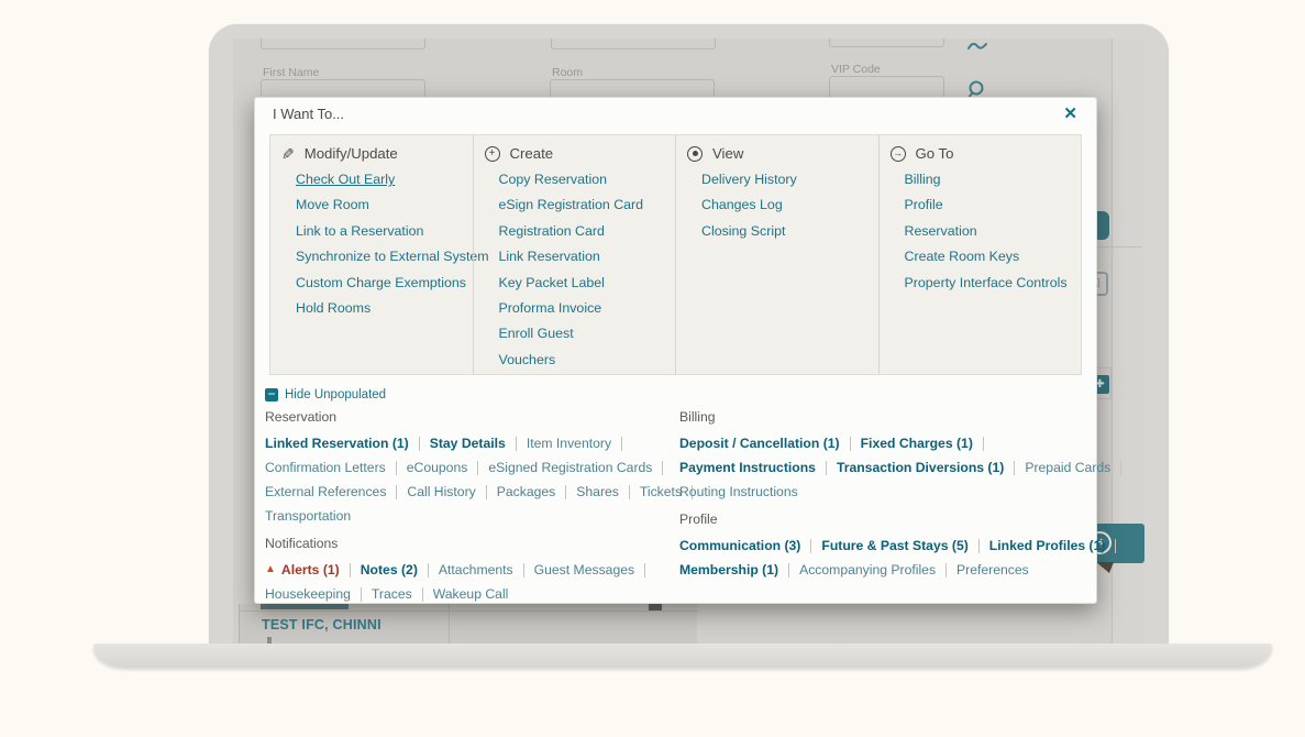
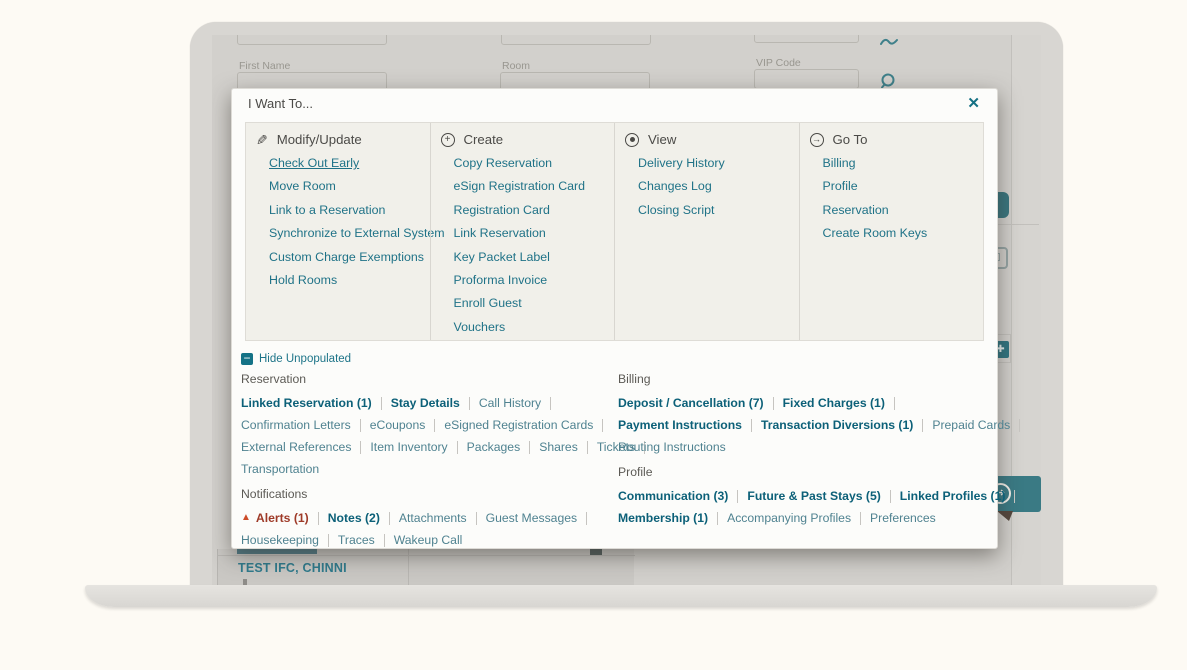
  First Name
  Room
  VIP Code
  ✚
  ➜
  TEST IFC, CHINNI
  I Want To...
  ✕
  Modify/Update
  Check Out Early
  Move Room
  Link to a Reservation
  Synchronize to External System
  Custom Charge Exemptions
  Hold Rooms
  +
  Create
  Copy Reservation
  eSign Registration Card
  Registration Card
  Link Reservation
  Key Packet Label
  Proforma Invoice
  Enroll Guest
  Vouchers
  View
  Delivery History
  Changes Log
  Closing Script
  →
  Go To
  Billing
  Profile
  Reservation
  Create Room Keys
- Property Interface Controls
  −
  Hide Unpopulated
  Reservation
  Linked Reservation (1)
  Stay Details
- Item Inventory
+ Call History
  Confirmation Letters
  eCoupons
  eSigned Registration Cards
  External References
- Call History
+ Item Inventory
  Packages
  Shares
  Tickets
  Transportation
  Notifications
  ▲
  Alerts (1)
  Notes (2)
  Attachments
  Guest Messages
  Housekeeping
  Traces
  Wakeup Call
  Billing
- Deposit / Cancellation (1)
+ Deposit / Cancellation (7)
  Fixed Charges (1)
  Payment Instructions
  Transaction Diversions (1)
  Prepaid Cards
  Routing Instructions
  Profile
  Communication (3)
  Future & Past Stays (5)
  Linked Profiles (1)
  Membership (1)
  Accompanying Profiles
  Preferences
